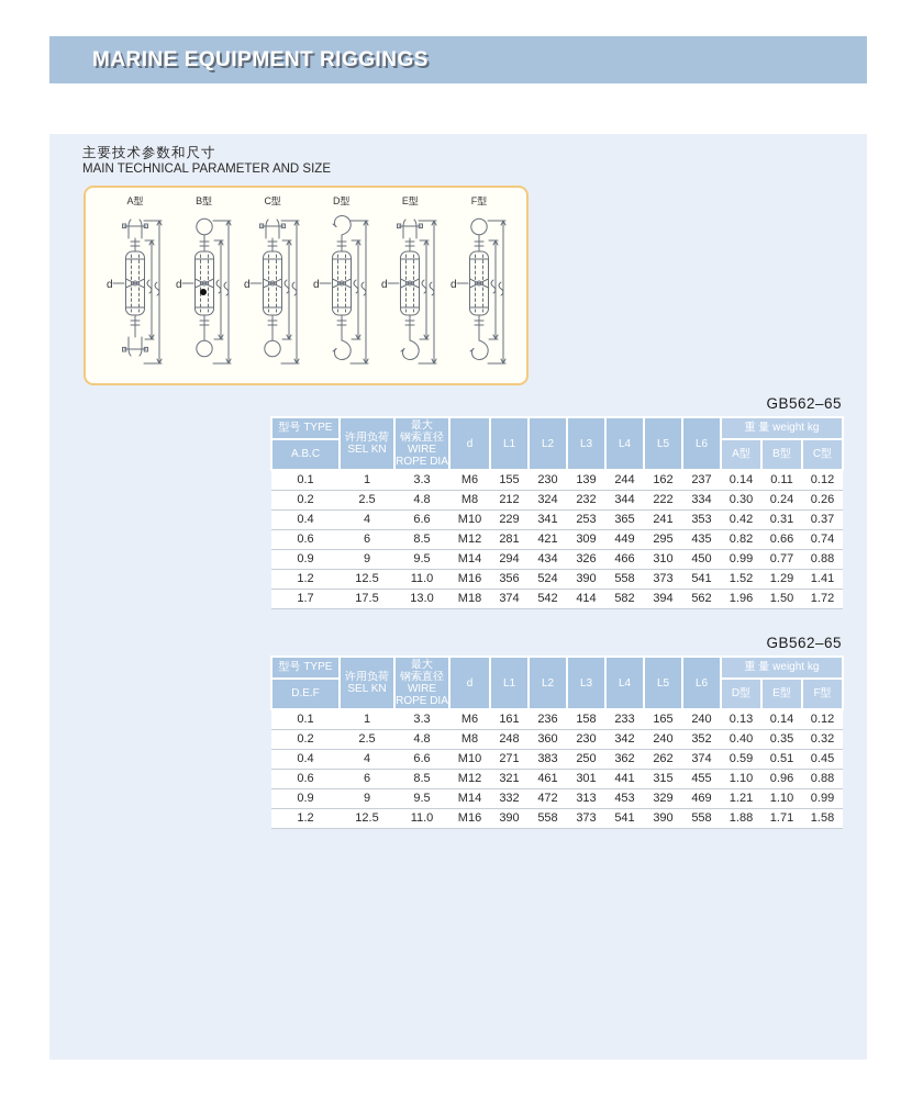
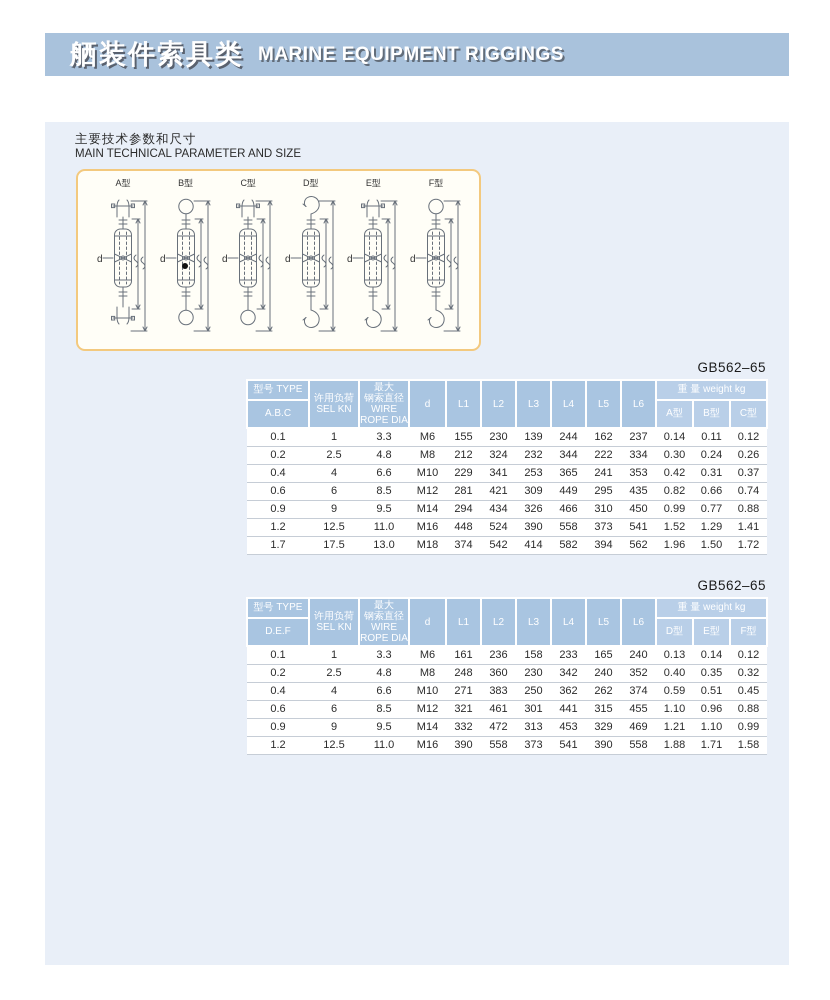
+ 舾装件索具类
  MARINE EQUIPMENT RIGGINGS
  主要技术参数和尺寸
  MAIN TECHNICAL PARAMETER AND SIZE
  A型
  d
  B型
  d
  C型
  d
  D型
  d
  E型
  d
  F型
  d
  GB562–65
  型号 TYPE	许用负荷 SEL KN	最大 钢索直径 WIRE ROPE DIA	d	L1	L2	L3	L4	L5	L6	重 量 weight kg
  A.B.C	A型	B型	C型
  0.1	1	3.3	M6	155	230	139	244	162	237	0.14	0.11	0.12
  0.2	2.5	4.8	M8	212	324	232	344	222	334	0.30	0.24	0.26
  0.4	4	6.6	M10	229	341	253	365	241	353	0.42	0.31	0.37
  0.6	6	8.5	M12	281	421	309	449	295	435	0.82	0.66	0.74
  0.9	9	9.5	M14	294	434	326	466	310	450	0.99	0.77	0.88
- 1.2	12.5	11.0	M16	356	524	390	558	373	541	1.52	1.29	1.41
+ 1.2	12.5	11.0	M16	448	524	390	558	373	541	1.52	1.29	1.41
  1.7	17.5	13.0	M18	374	542	414	582	394	562	1.96	1.50	1.72
  GB562–65
  型号 TYPE	许用负荷 SEL KN	最大 钢索直径 WIRE ROPE DIA	d	L1	L2	L3	L4	L5	L6	重 量 weight kg
  D.E.F	D型	E型	F型
  0.1	1	3.3	M6	161	236	158	233	165	240	0.13	0.14	0.12
  0.2	2.5	4.8	M8	248	360	230	342	240	352	0.40	0.35	0.32
  0.4	4	6.6	M10	271	383	250	362	262	374	0.59	0.51	0.45
  0.6	6	8.5	M12	321	461	301	441	315	455	1.10	0.96	0.88
  0.9	9	9.5	M14	332	472	313	453	329	469	1.21	1.10	0.99
  1.2	12.5	11.0	M16	390	558	373	541	390	558	1.88	1.71	1.58
